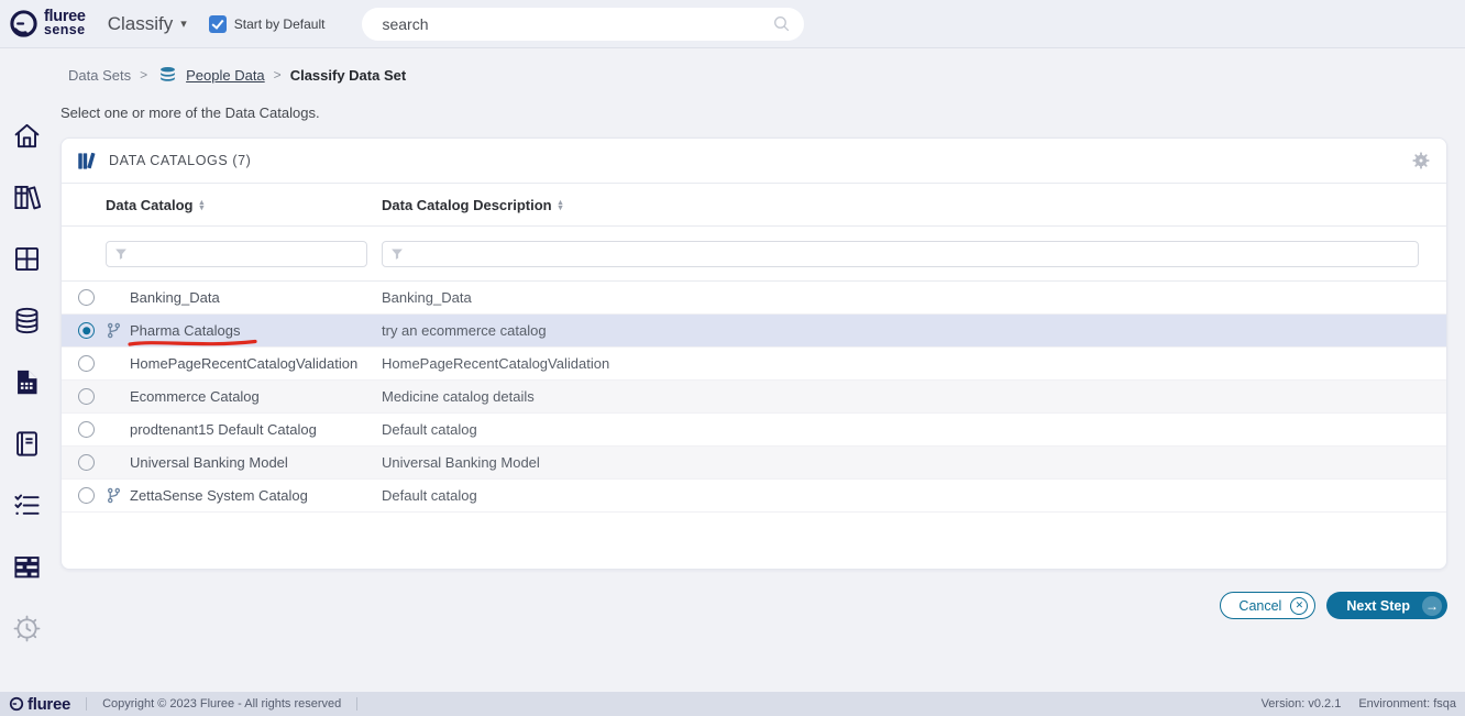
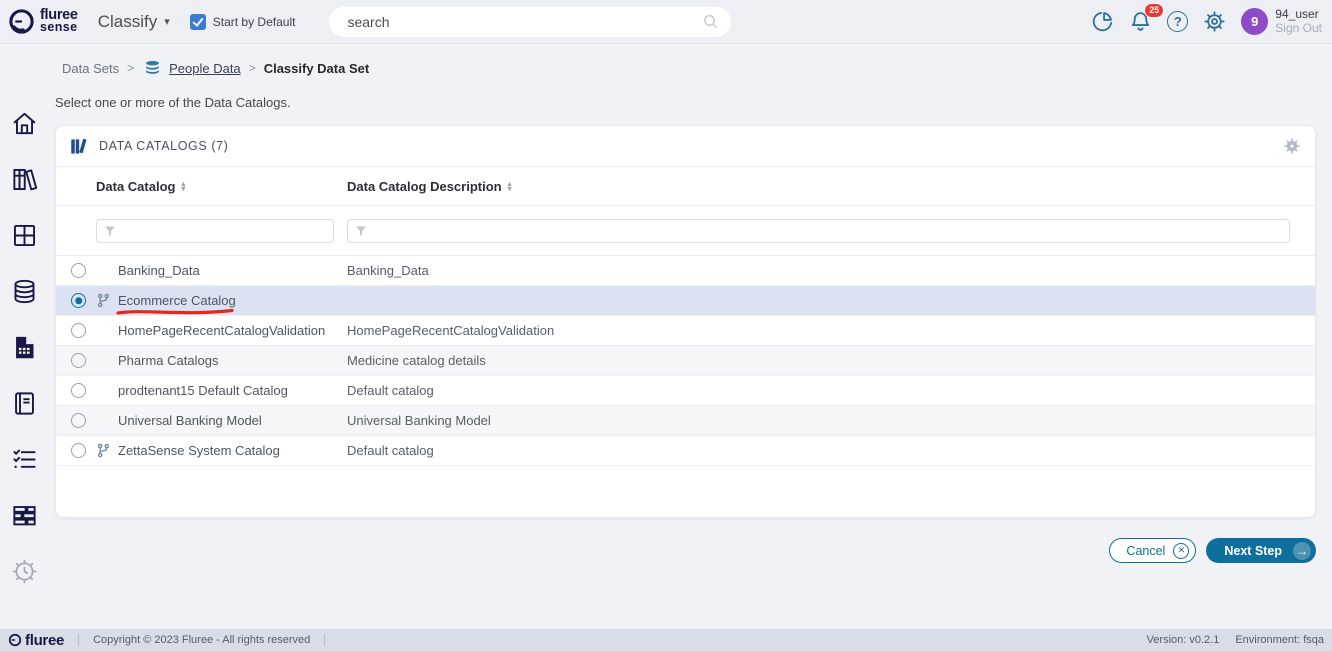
  fluree
  sense
  Classify
  ▾
  Start by Default
  search
+ 25
+ ?
+ 9
+ 94_user
+ Sign Out
  Data Sets
  >
  People Data
  >
  Classify Data Set
  Select one or more of the Data Catalogs.
  DATA CATALOGS (7)
  Data Catalog
  ▴
  ▾
  Data Catalog Description
  ▴
  ▾
  Banking_Data
  Banking_Data
- Pharma Catalogs
+ Ecommerce Catalog
- try an ecommerce catalog
  HomePageRecentCatalogValidation
  HomePageRecentCatalogValidation
- Ecommerce Catalog
+ Pharma Catalogs
  Medicine catalog details
  prodtenant15 Default Catalog
  Default catalog
  Universal Banking Model
  Universal Banking Model
  ZettaSense System Catalog
  Default catalog
  Cancel
  ✕
  Next Step
  →
  fluree
  Copyright © 2023 Fluree - All rights reserved
  Version: v0.2.1
  Environment: fsqa
